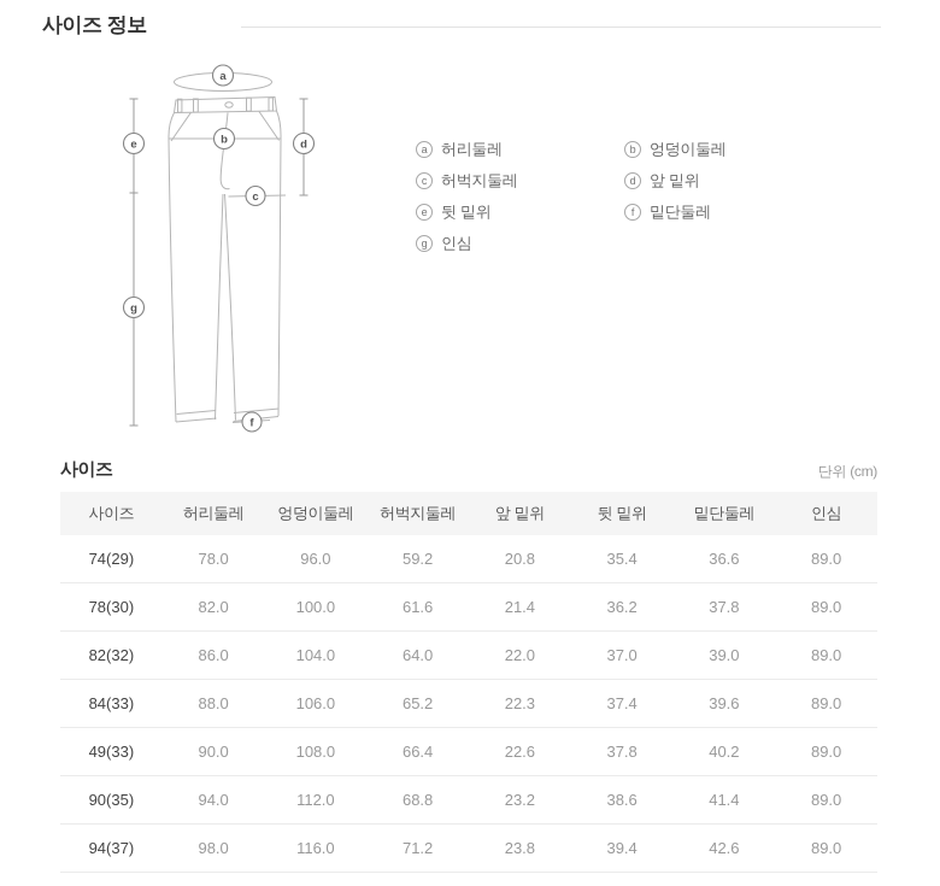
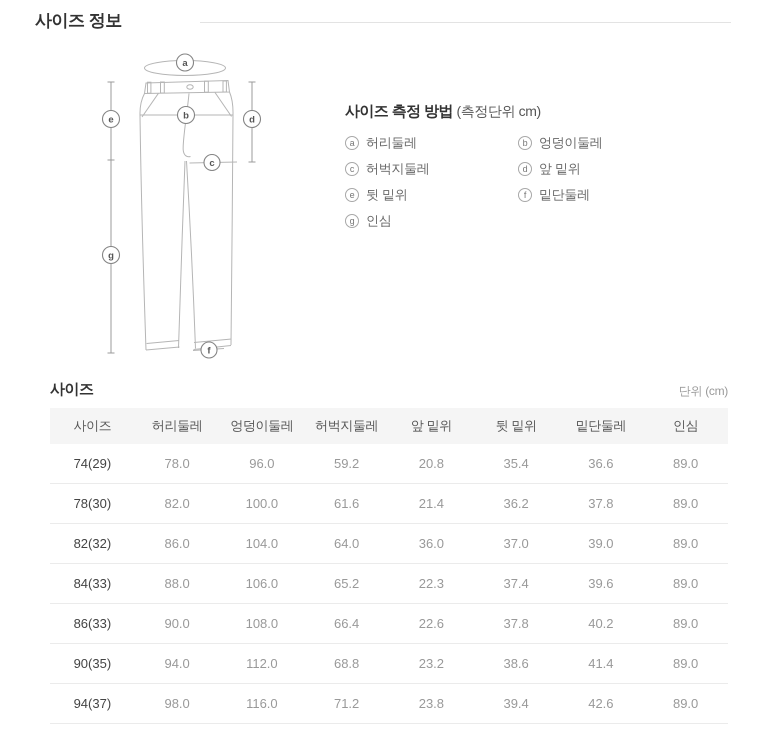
  사이즈 정보
  a
  b
  c
  d
  e
  f
  g
+ 사이즈 측정 방법 (측정단위 cm)
  a
  허리둘레
  b
  엉덩이둘레
  c
  허벅지둘레
  d
  앞 밑위
  e
  뒷 밑위
  f
  밑단둘레
  g
  인심
  사이즈
  단위 (cm)
  사이즈
  허리둘레
  엉덩이둘레
  허벅지둘레
  앞 밑위
  뒷 밑위
  밑단둘레
  인심
  74(29)
  78.0
  96.0
  59.2
  20.8
  35.4
  36.6
  89.0
  78(30)
  82.0
  100.0
  61.6
  21.4
  36.2
  37.8
  89.0
  82(32)
  86.0
  104.0
  64.0
- 22.0
+ 36.0
  37.0
  39.0
  89.0
  84(33)
  88.0
  106.0
  65.2
  22.3
  37.4
  39.6
  89.0
- 49(33)
+ 86(33)
  90.0
  108.0
  66.4
  22.6
  37.8
  40.2
  89.0
  90(35)
  94.0
  112.0
  68.8
  23.2
  38.6
  41.4
  89.0
  94(37)
  98.0
  116.0
  71.2
  23.8
  39.4
  42.6
  89.0
